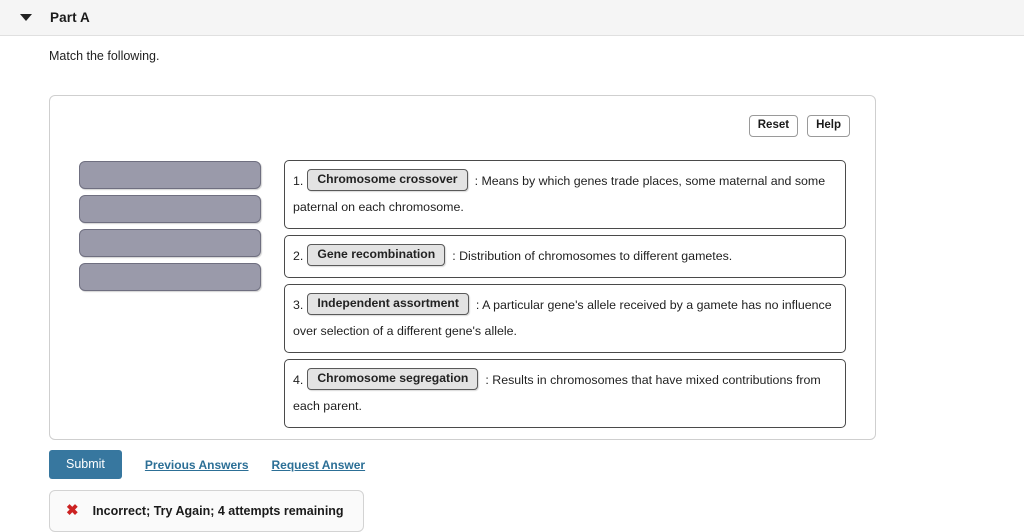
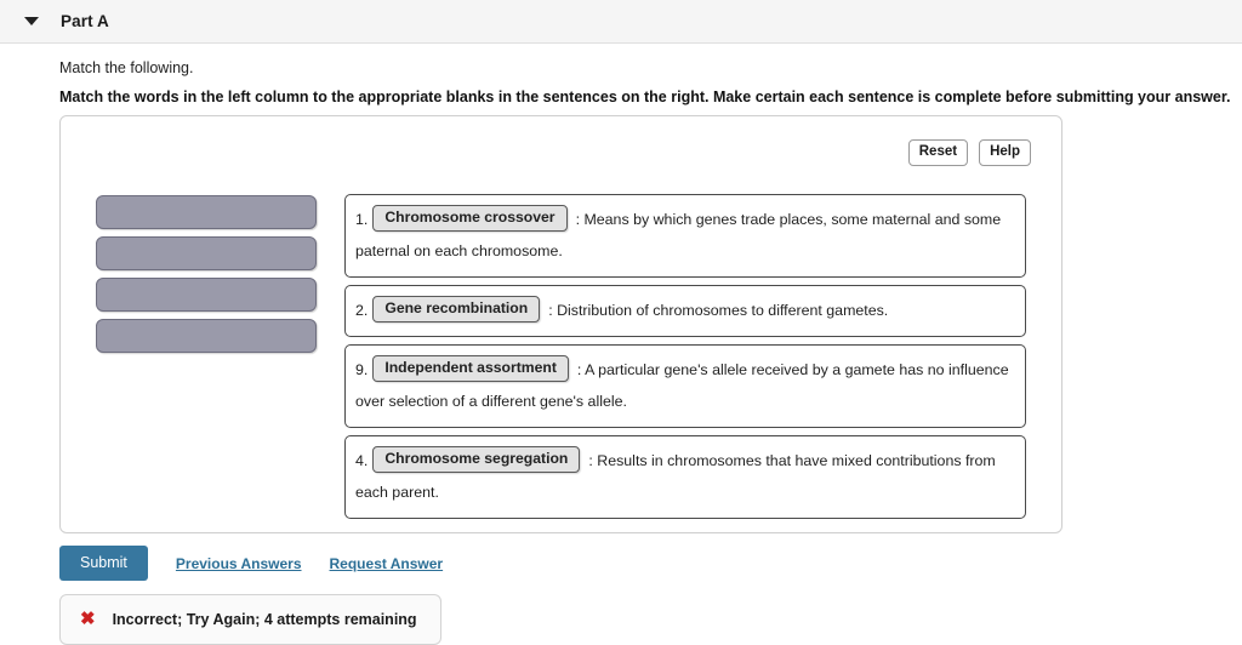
  Part A
  Match the following.
+ Match the words in the left column to the appropriate blanks in the sentences on the right. Make certain each sentence is complete before submitting your answer.
  Reset
  Help
  1. Chromosome crossover : Means by which genes trade places, some maternal and some paternal on each chromosome.
  2. Gene recombination : Distribution of chromosomes to different gametes.
- 3. Independent assortment : A particular gene's allele received by a gamete has no influence over selection of a different gene's allele.
+ 9. Independent assortment : A particular gene's allele received by a gamete has no influence over selection of a different gene's allele.
  4. Chromosome segregation : Results in chromosomes that have mixed contributions from each parent.
  Submit
  Previous Answers
  Request Answer
  ✖
  Incorrect; Try Again; 4 attempts remaining
